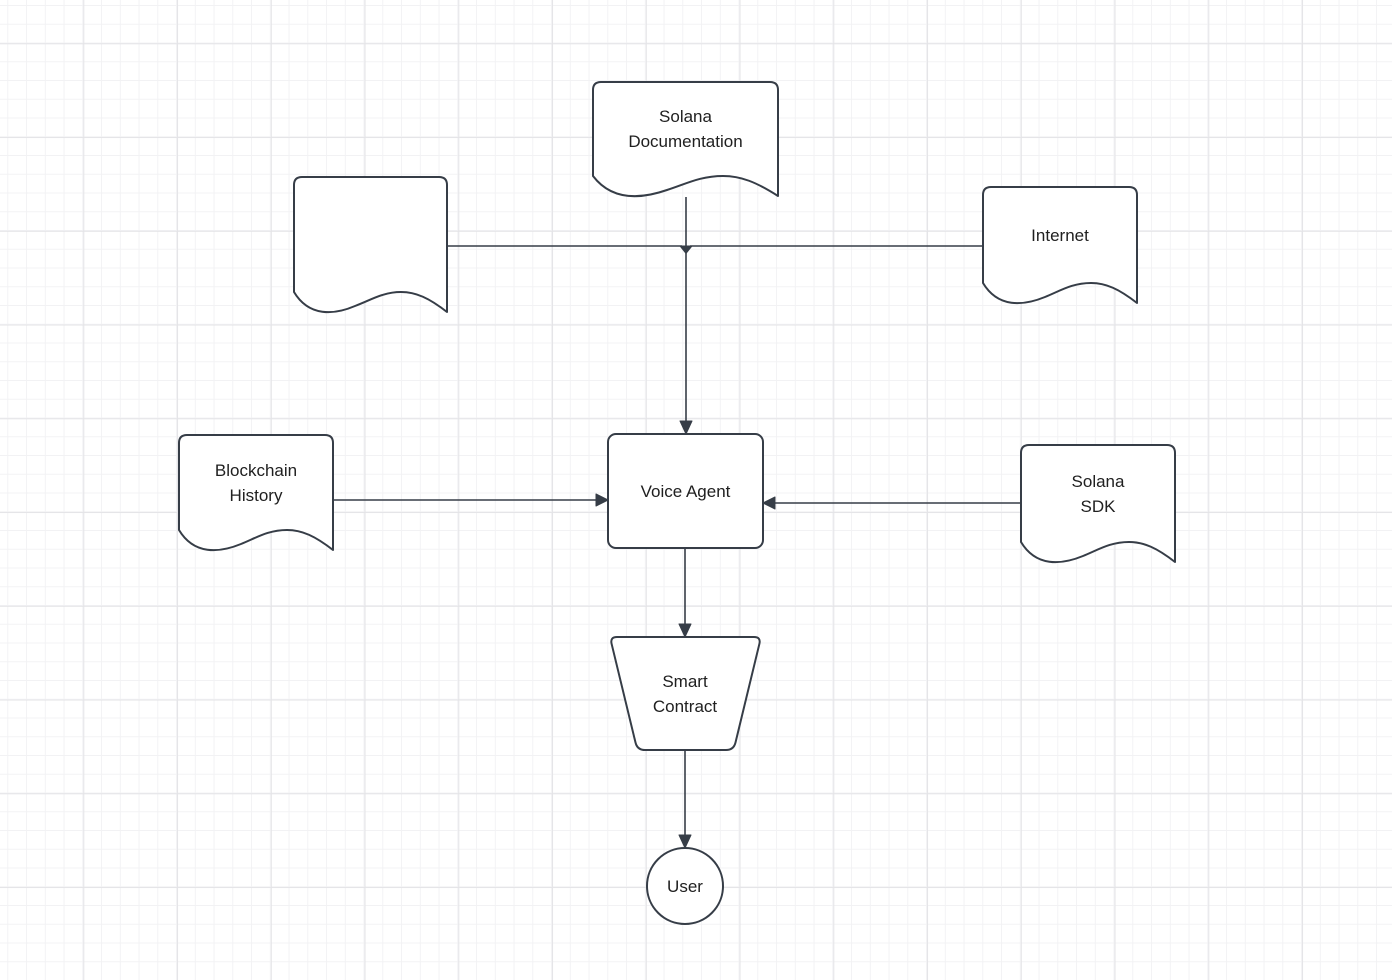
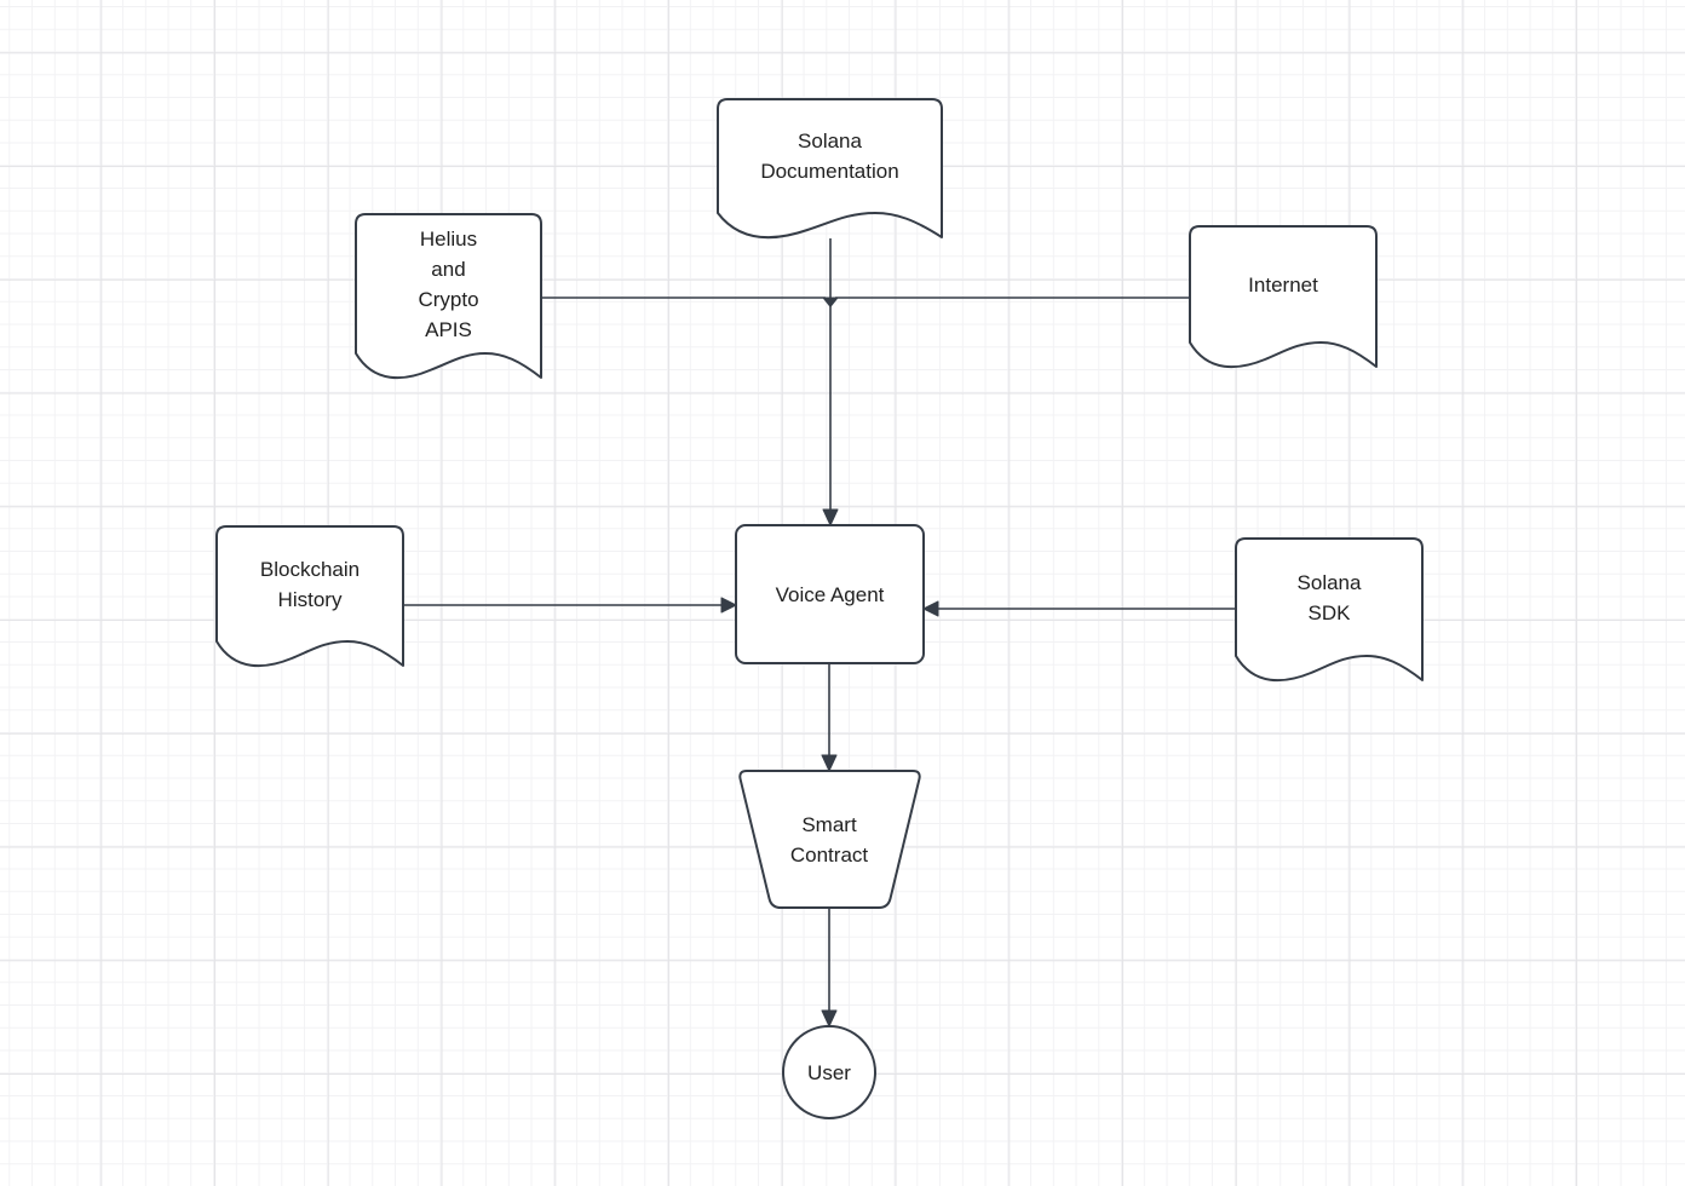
  Solana
  Documentation
+ Helius
+ and
+ Crypto
+ APIS
  Internet
  Blockchain
  History
  Voice Agent
  Solana
  SDK
  Smart
  Contract
  User
